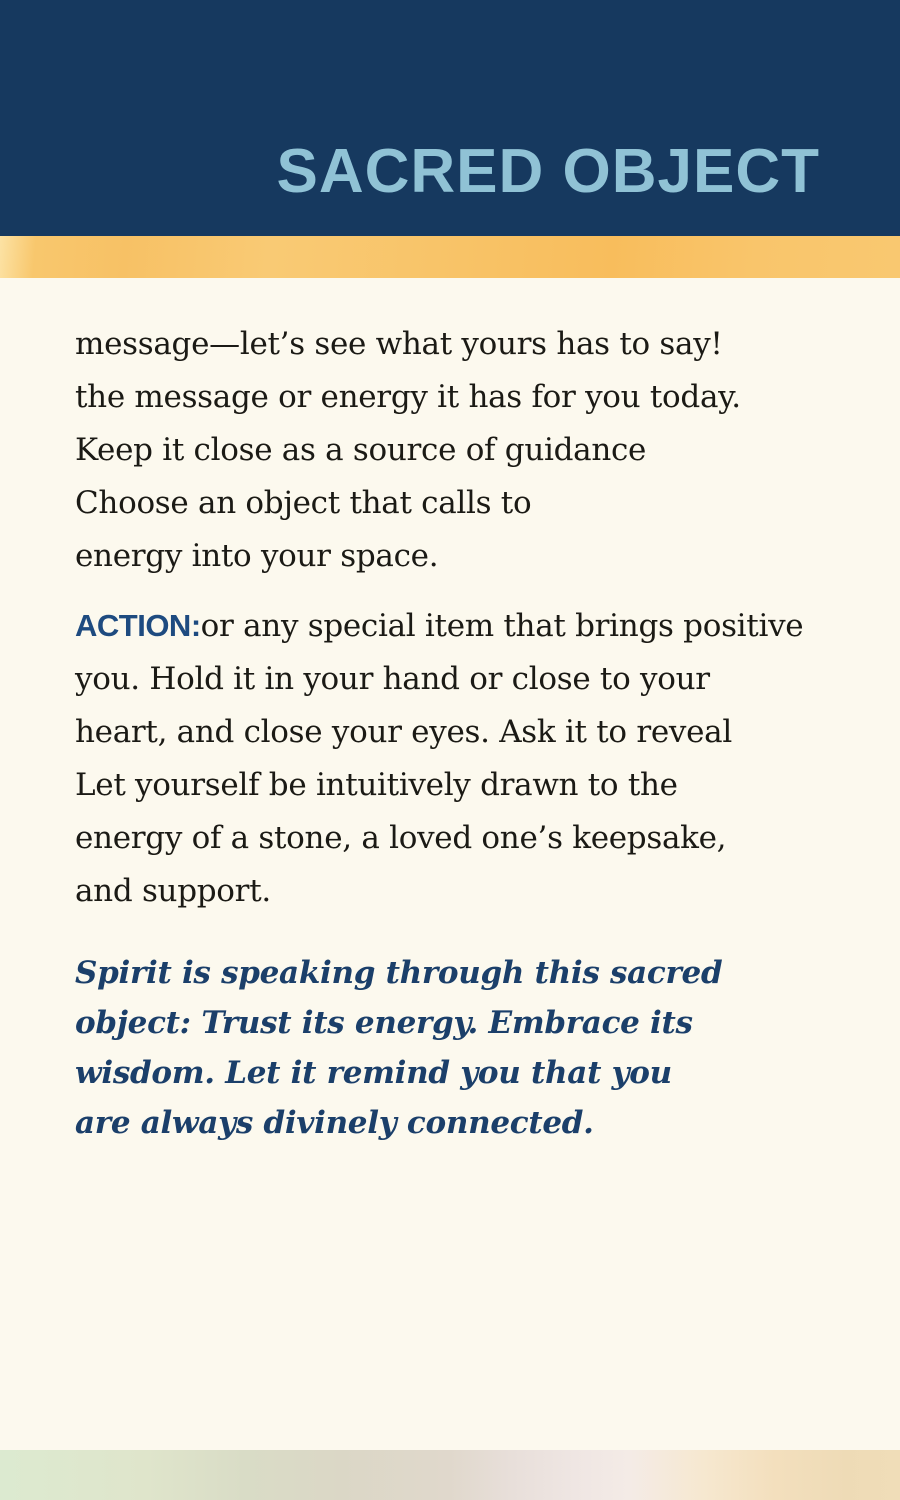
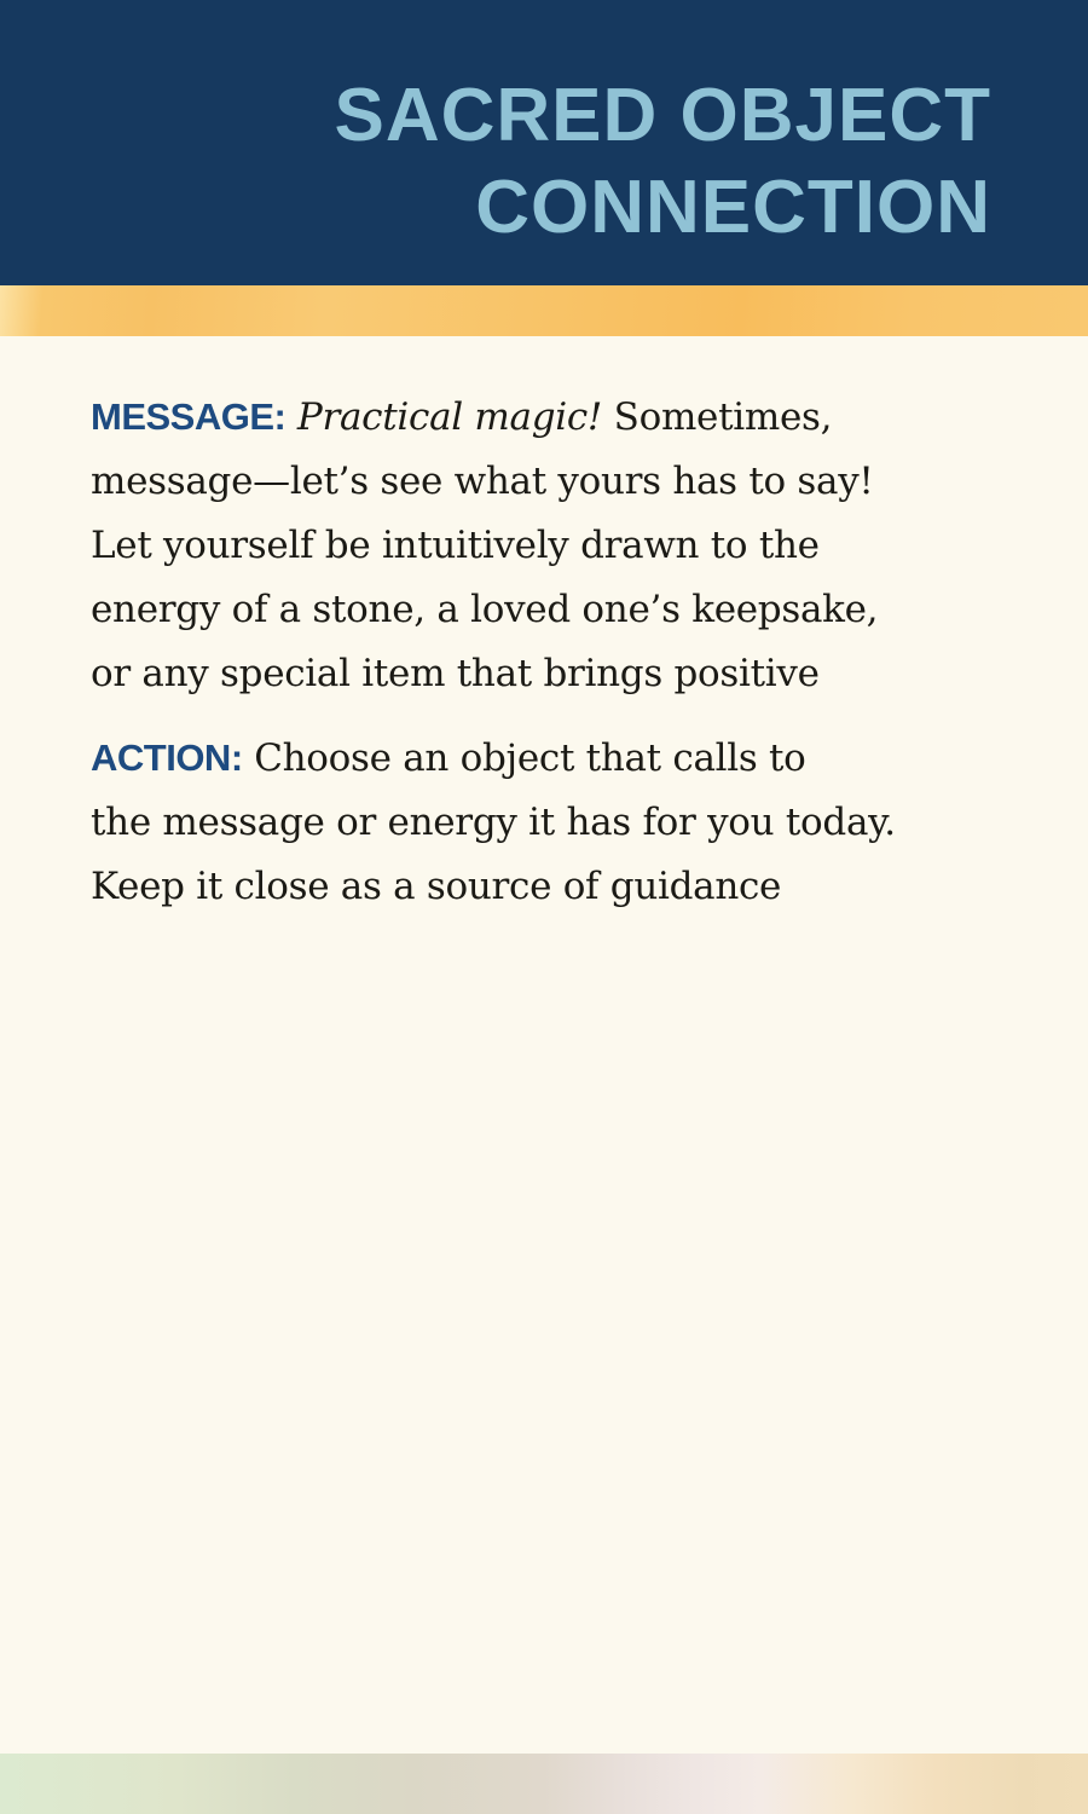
  SACRED OBJECT
+ CONNECTION
+ MESSAGE: Practical magic! Sometimes,
  message—let’s see what yours has to say!
- the message or energy it has for you today.
+ Let yourself be intuitively drawn to the
- Keep it close as a source of guidance
+ energy of a stone, a loved one’s keepsake,
- Choose an object that calls to
+ or any special item that brings positive
- energy into your space.
- ACTION:or any special item that brings positive
+ ACTION: Choose an object that calls to
- you. Hold it in your hand or close to your
- heart, and close your eyes. Ask it to reveal
- Let yourself be intuitively drawn to the
+ the message or energy it has for you today.
- energy of a stone, a loved one’s keepsake,
+ Keep it close as a source of guidance
- and support.
- Spirit is speaking through this sacred
- object: Trust its energy. Embrace its
- wisdom. Let it remind you that you
- are always divinely connected.
